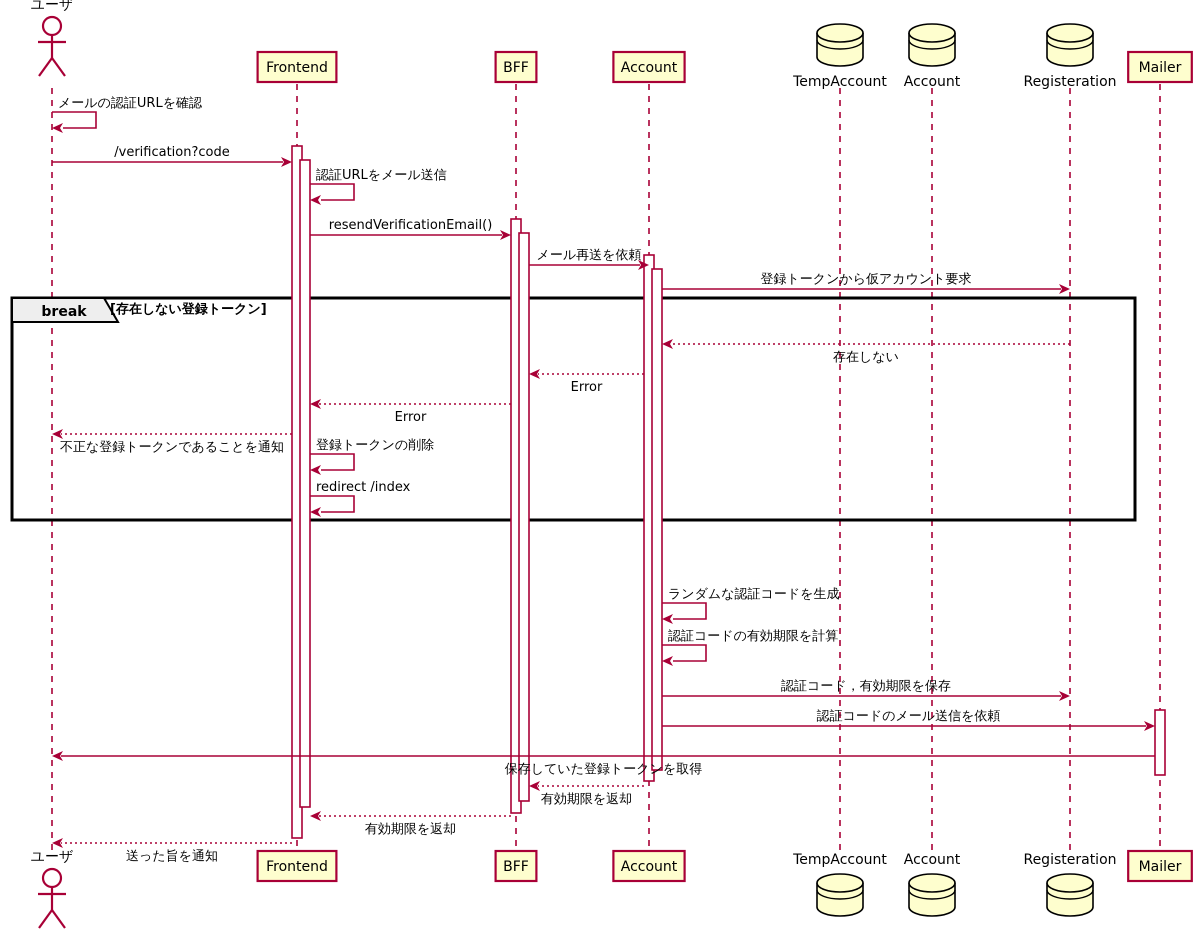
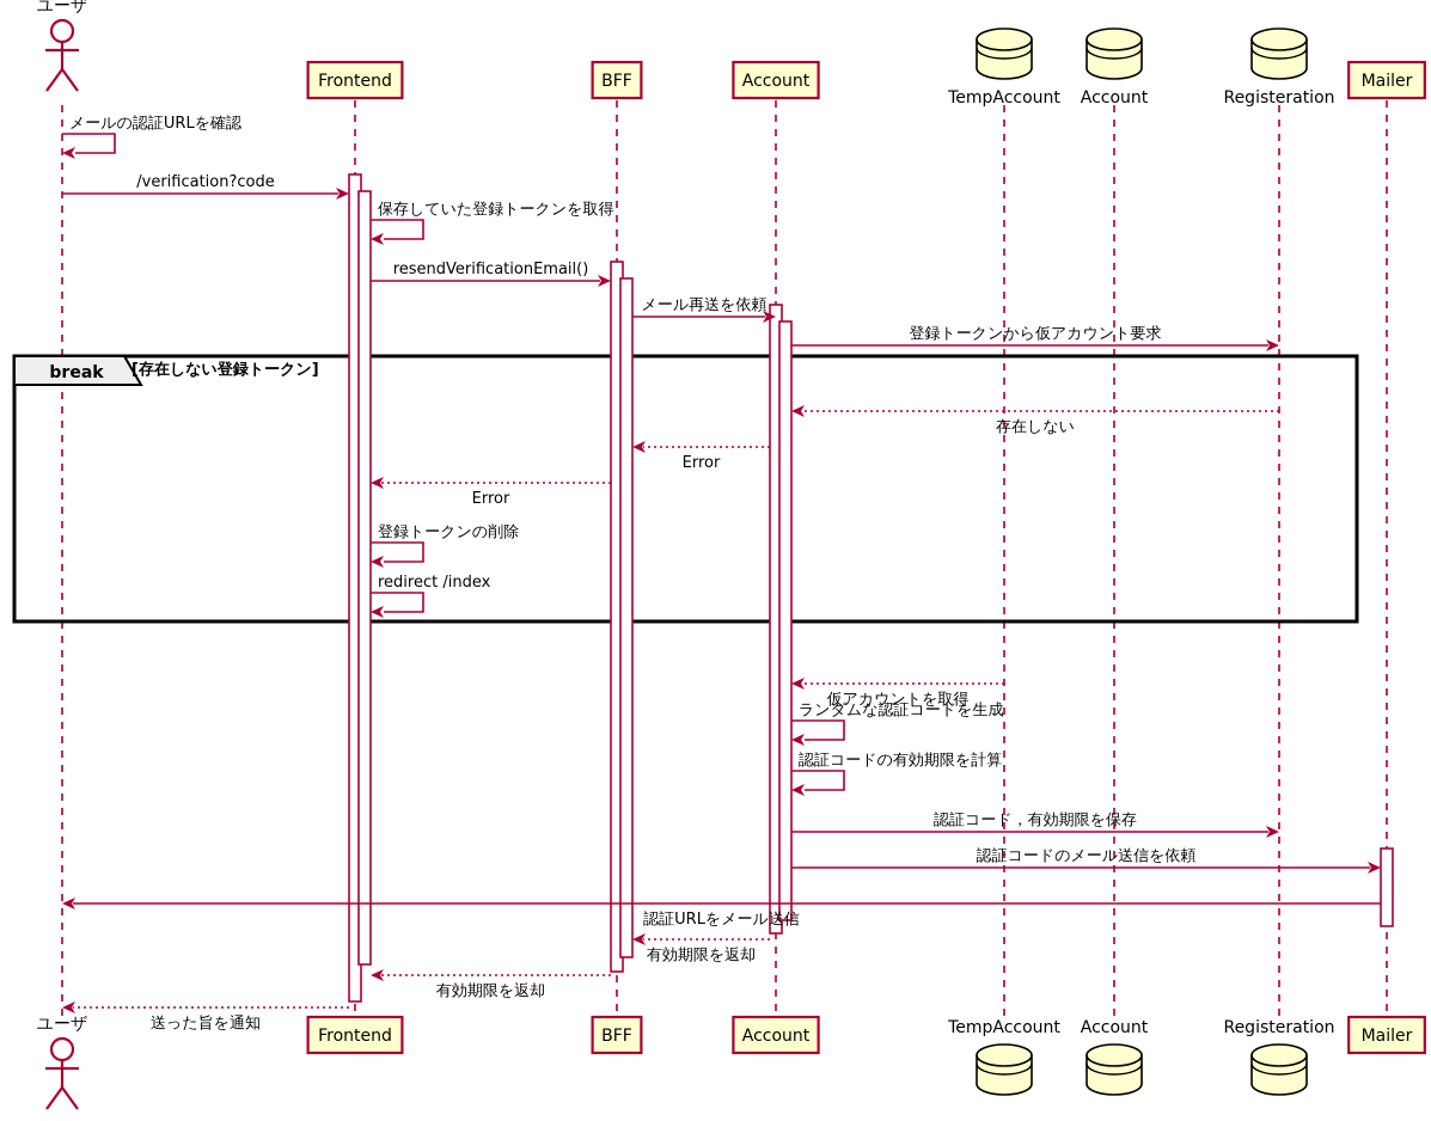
  break
  [存在しない登録トークン]
  メールの認証URLを確認
  /verification?code
- 認証URLをメール送信
+ 保存していた登録トークンを取得
  resendVerificationEmail()
  メール再送を依頼
  登録トークンから仮アカウント要求
  存在しない
  Error
  Error
- 不正な登録トークンであることを通知
  登録トークンの削除
  redirect /index
+ 仮アカウントを取得
  ランダムな認証コードを生成
  認証コードの有効期限を計算
  認証コード，有効期限を保存
  認証コードのメール送信を依頼
- 保存していた登録トークンを取得
+ 認証URLをメール送信
  有効期限を返却
  有効期限を返却
  送った旨を通知
  ユーザ
  ユーザ
  Frontend
  Frontend
  BFF
  BFF
  Account
  Account
  TempAccount
  TempAccount
  Account
  Account
  Registeration
  Registeration
  Mailer
  Mailer
